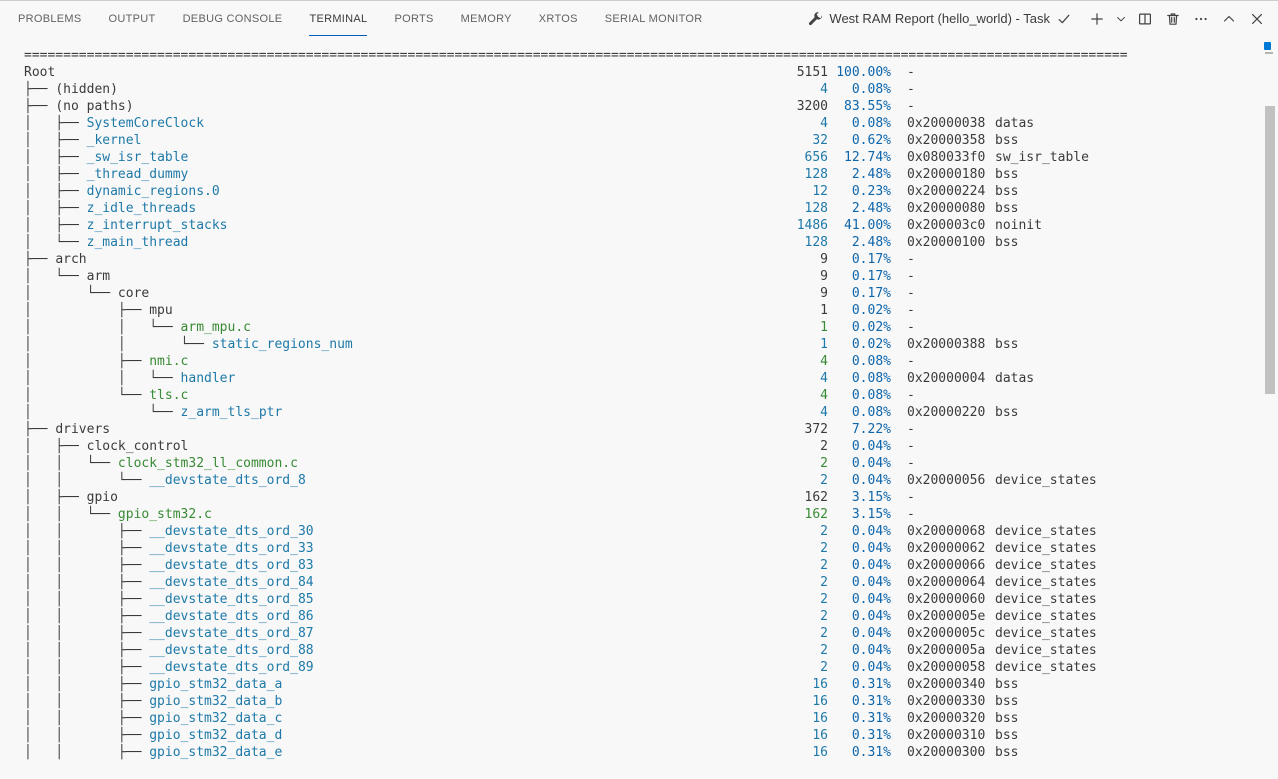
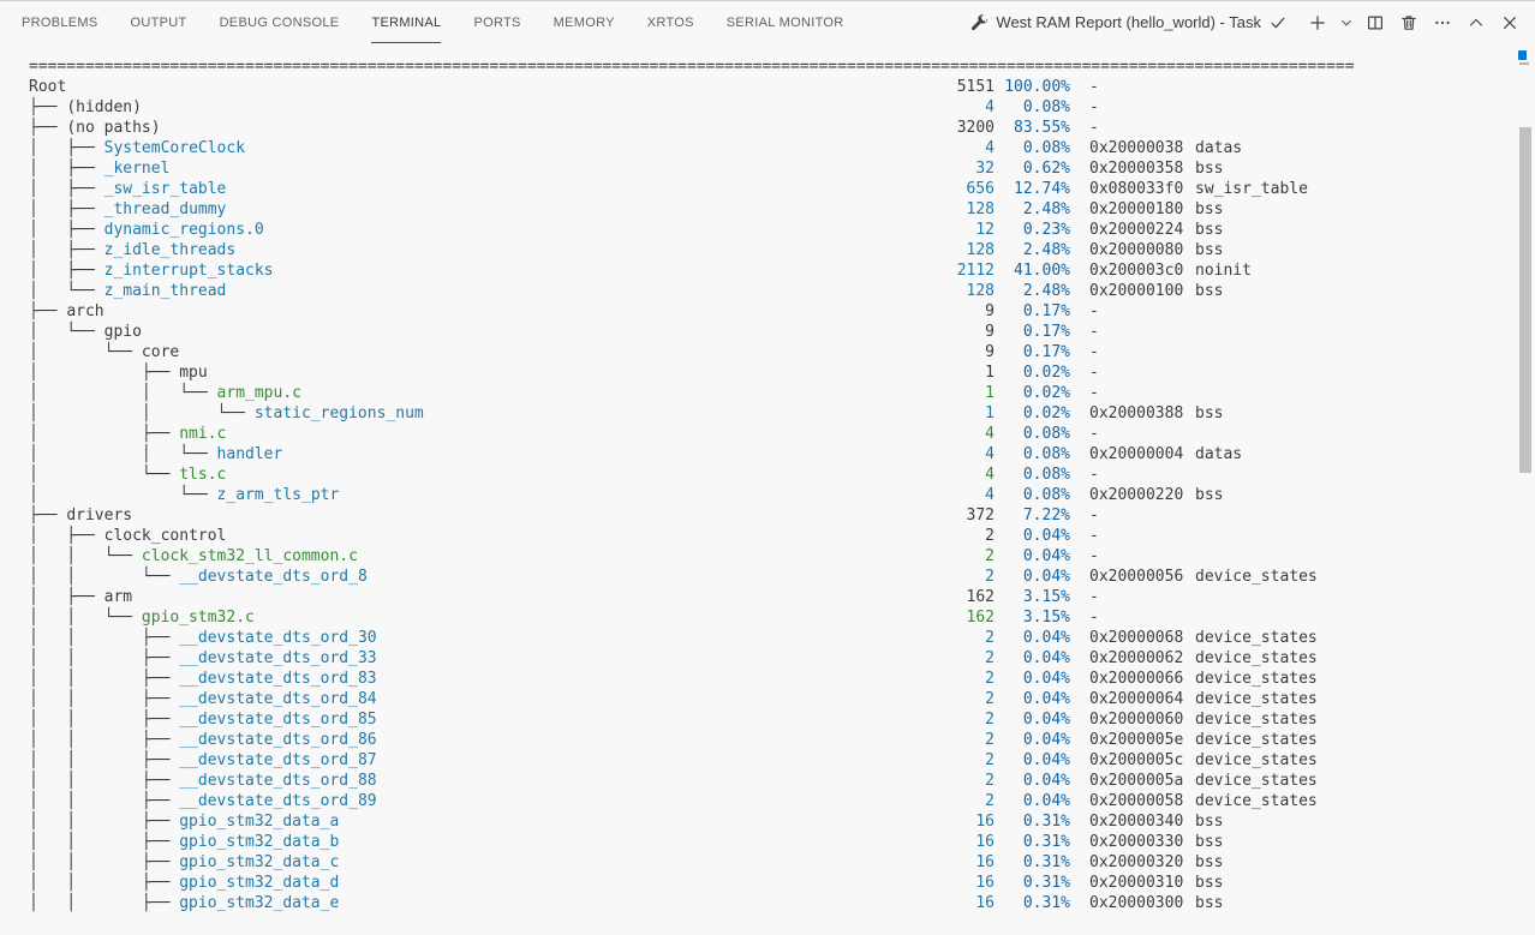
  PROBLEMS
  OUTPUT
  DEBUG CONSOLE
  TERMINAL
  PORTS
  MEMORY
  XRTOS
  SERIAL MONITOR
  West RAM Report (hello_world) - Task
  =============================================================================================================================================
  Root
  5151
  100.00%
  -
  ├── (hidden)
  4
  0.08%
  -
  ├── (no paths)
  3200
  83.55%
  -
  │ ├── SystemCoreClock
  4
  0.08%
  0x20000038
  datas
  │ ├── _kernel
  32
  0.62%
  0x20000358
  bss
  │ ├── _sw_isr_table
  656
  12.74%
  0x080033f0
  sw_isr_table
  │ ├── _thread_dummy
  128
  2.48%
  0x20000180
  bss
  │ ├── dynamic_regions.0
  12
  0.23%
  0x20000224
  bss
  │ ├── z_idle_threads
  128
  2.48%
  0x20000080
  bss
  │ ├── z_interrupt_stacks
- 1486
+ 2112
  41.00%
  0x200003c0
  noinit
  │ └── z_main_thread
  128
  2.48%
  0x20000100
  bss
  ├── arch
  9
  0.17%
  -
- │ └── arm
+ │ └── gpio
  9
  0.17%
  -
  │ └── core
  9
  0.17%
  -
  │ ├── mpu
  1
  0.02%
  -
  │ │ └── arm_mpu.c
  1
  0.02%
  -
  │ │ └── static_regions_num
  1
  0.02%
  0x20000388
  bss
  │ ├── nmi.c
  4
  0.08%
  -
  │ │ └── handler
  4
  0.08%
  0x20000004
  datas
  │ └── tls.c
  4
  0.08%
  -
  │ └── z_arm_tls_ptr
  4
  0.08%
  0x20000220
  bss
  ├── drivers
  372
  7.22%
  -
  │ ├── clock_control
  2
  0.04%
  -
  │ │ └── clock_stm32_ll_common.c
  2
  0.04%
  -
  │ │ └── __devstate_dts_ord_8
  2
  0.04%
  0x20000056
  device_states
- │ ├── gpio
+ │ ├── arm
  162
  3.15%
  -
  │ │ └── gpio_stm32.c
  162
  3.15%
  -
  │ │ ├── __devstate_dts_ord_30
  2
  0.04%
  0x20000068
  device_states
  │ │ ├── __devstate_dts_ord_33
  2
  0.04%
  0x20000062
  device_states
  │ │ ├── __devstate_dts_ord_83
  2
  0.04%
  0x20000066
  device_states
  │ │ ├── __devstate_dts_ord_84
  2
  0.04%
  0x20000064
  device_states
  │ │ ├── __devstate_dts_ord_85
  2
  0.04%
  0x20000060
  device_states
  │ │ ├── __devstate_dts_ord_86
  2
  0.04%
  0x2000005e
  device_states
  │ │ ├── __devstate_dts_ord_87
  2
  0.04%
  0x2000005c
  device_states
  │ │ ├── __devstate_dts_ord_88
  2
  0.04%
  0x2000005a
  device_states
  │ │ ├── __devstate_dts_ord_89
  2
  0.04%
  0x20000058
  device_states
  │ │ ├── gpio_stm32_data_a
  16
  0.31%
  0x20000340
  bss
  │ │ ├── gpio_stm32_data_b
  16
  0.31%
  0x20000330
  bss
  │ │ ├── gpio_stm32_data_c
  16
  0.31%
  0x20000320
  bss
  │ │ ├── gpio_stm32_data_d
  16
  0.31%
  0x20000310
  bss
  │ │ ├── gpio_stm32_data_e
  16
  0.31%
  0x20000300
  bss
